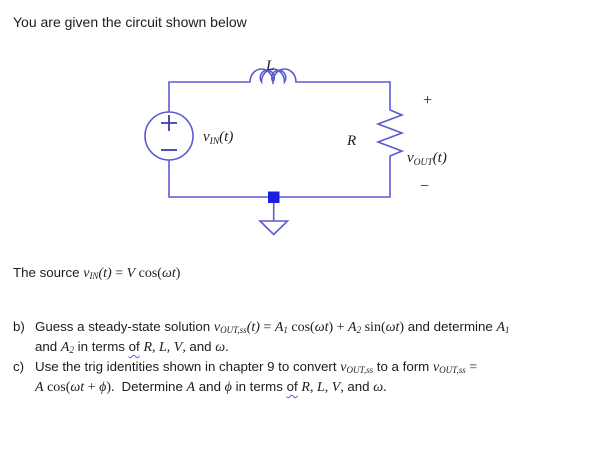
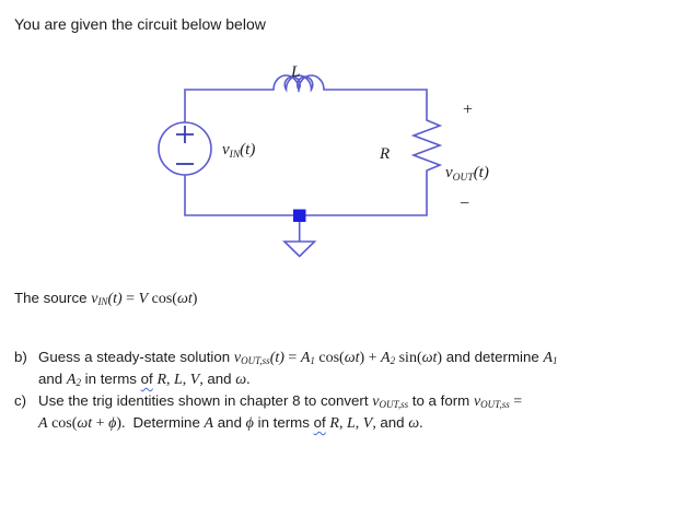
- You are given the circuit shown below
+ You are given the circuit below below
  L
  vIN (t)
  R
  +
  vOUT (t)
  −
  The source vIN(t) = V cos(ωt)
  b)
  Guess a steady-state solution vOUT,ss(t) = A1 cos(ωt) + A2 sin(ωt) and determine A1
  and A2 in terms of R, L, V, and ω.
  c)
- Use the trig identities shown in chapter 9 to convert vOUT,ss to a form vOUT,ss =
+ Use the trig identities shown in chapter 8 to convert vOUT,ss to a form vOUT,ss =
  A cos(ωt + ϕ). Determine A and ϕ in terms of R, L, V, and ω.
